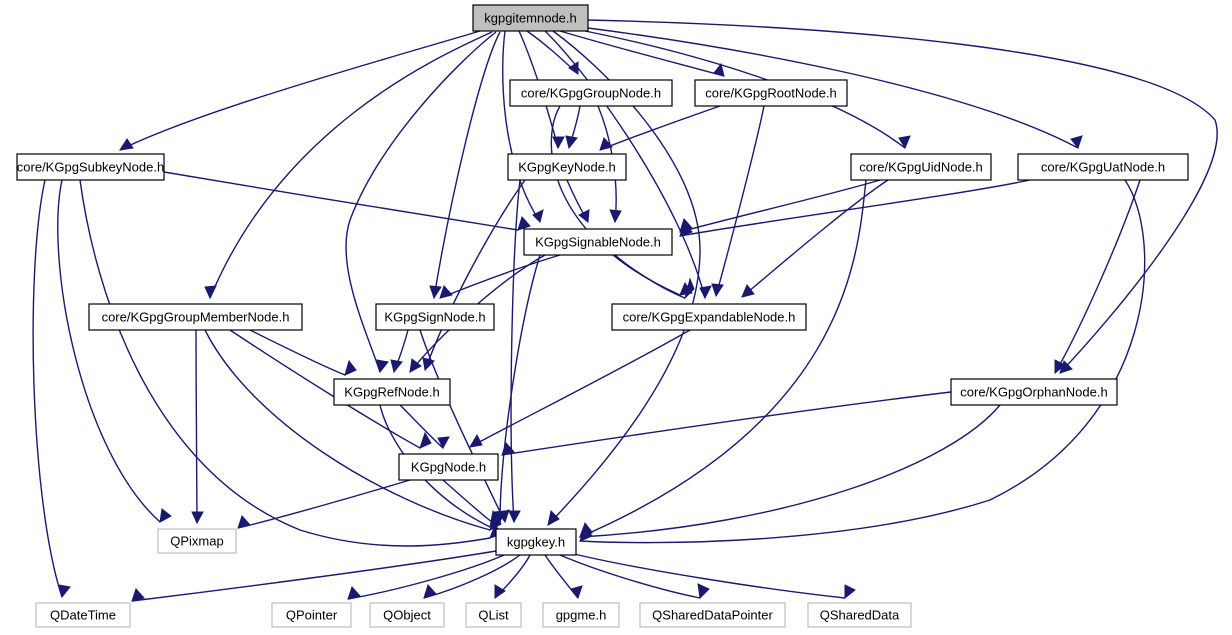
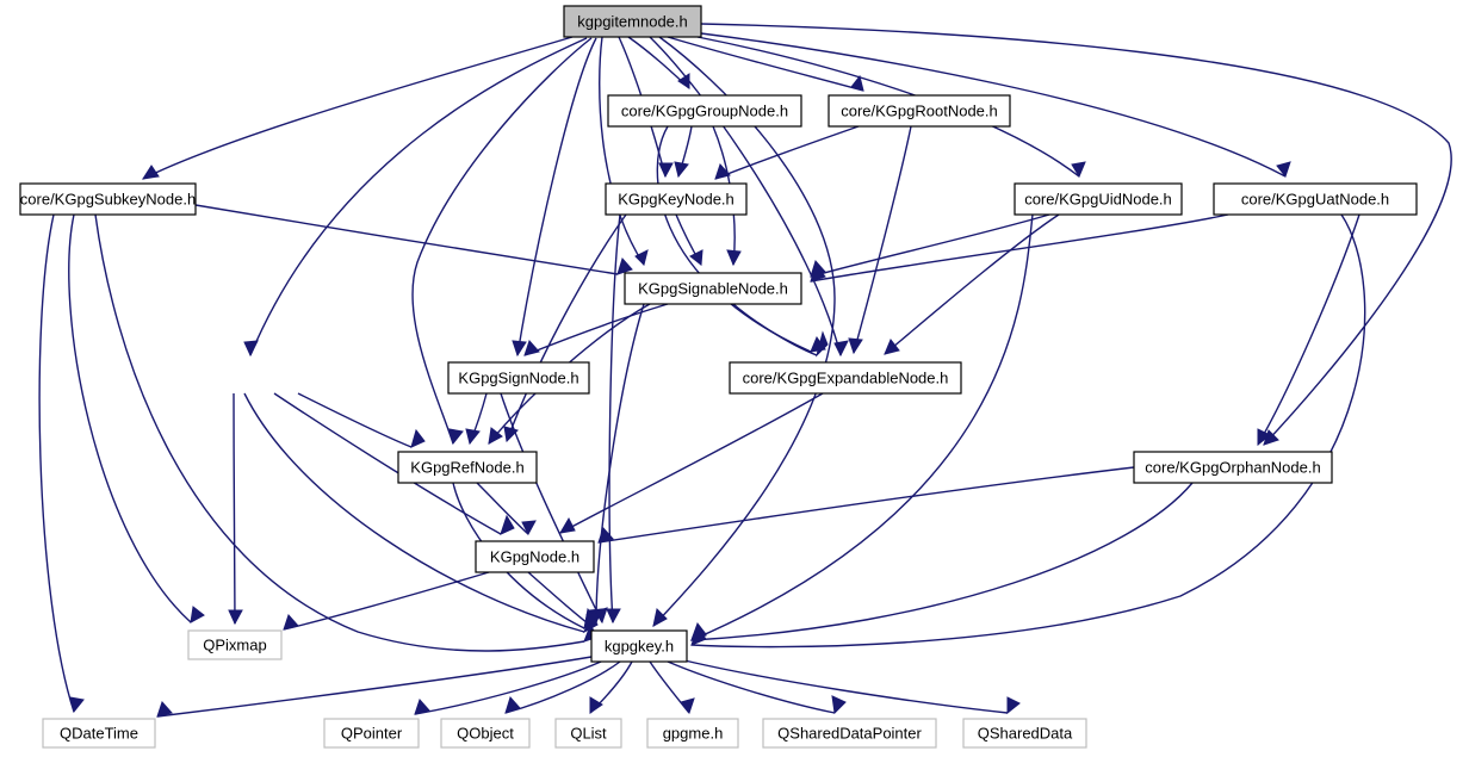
  kgpgitemnode.h
  core/KGpgGroupNode.h
  core/KGpgRootNode.h
  core/KGpgSubkeyNode.h
  KGpgKeyNode.h
  core/KGpgUidNode.h
  core/KGpgUatNode.h
  KGpgSignableNode.h
- core/KGpgGroupMemberNode.h
  KGpgSignNode.h
  core/KGpgExpandableNode.h
  KGpgRefNode.h
  core/KGpgOrphanNode.h
  KGpgNode.h
  QPixmap
  kgpgkey.h
  QDateTime
  QPointer
  QObject
  QList
  gpgme.h
  QSharedDataPointer
  QSharedData
